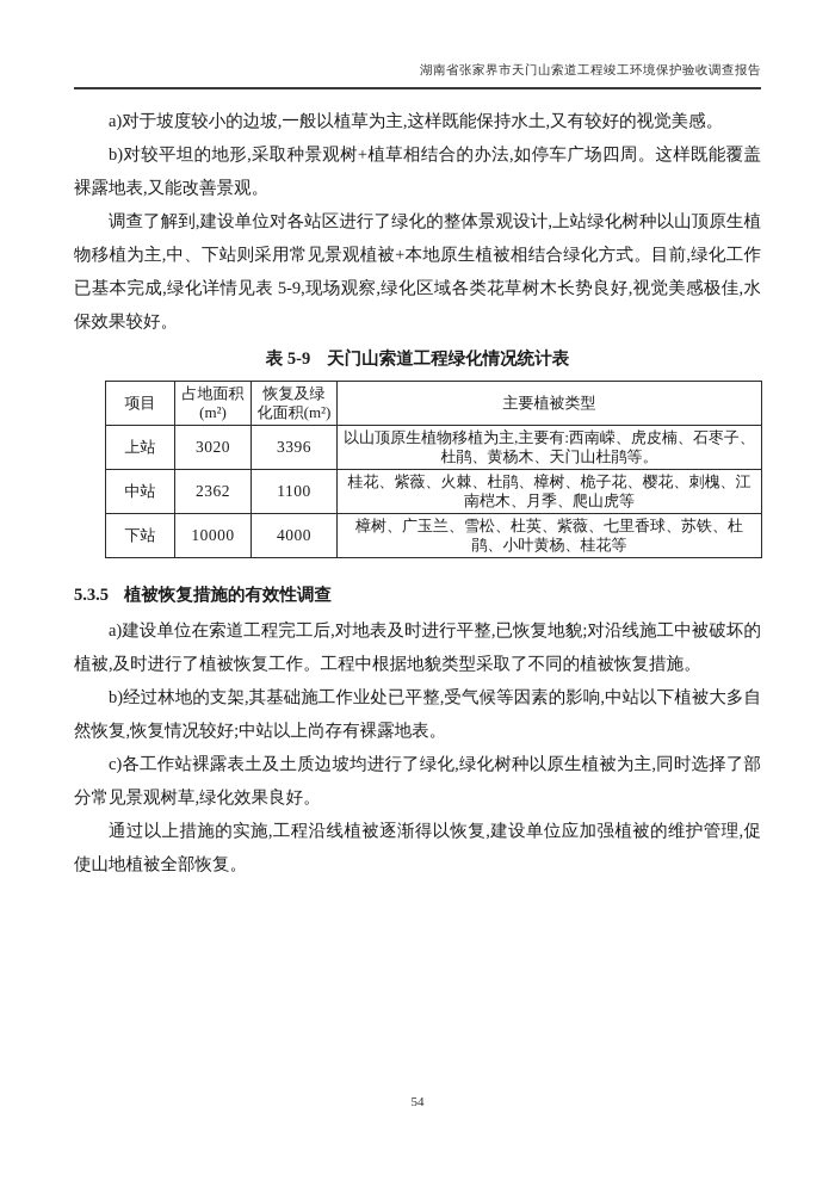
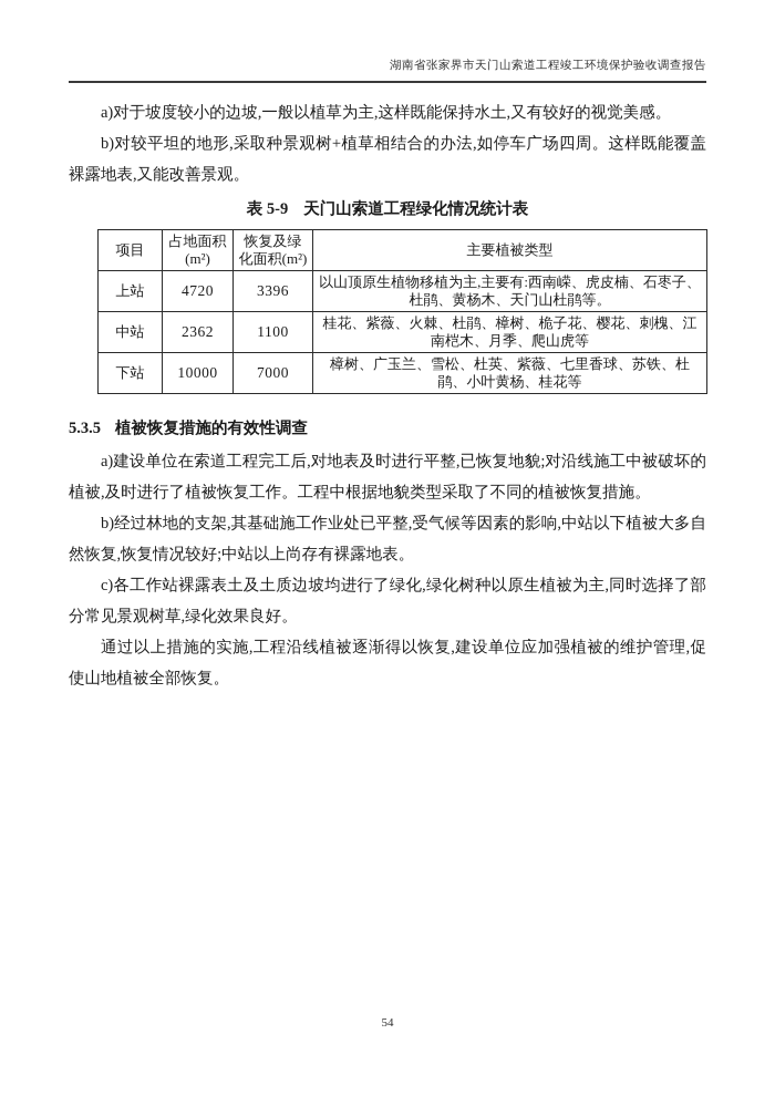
  湖南省张家界市天门山索道工程竣工环境保护验收调查报告
  a)对于坡度较小的边坡,一般以植草为主,这样既能保持水土,又有较好的视觉美感。
  b)对较平坦的地形,采取种景观树+植草相结合的办法,如停车广场四周。这样既能覆盖裸露地表,又能改善景观。
- 调查了解到,建设单位对各站区进行了绿化的整体景观设计,上站绿化树种以山顶原生植物移植为主,中、下站则采用常见景观植被+本地原生植被相结合绿化方式。目前,绿化工作已基本完成,绿化详情见表 5-9,现场观察,绿化区域各类花草树木长势良好,视觉美感极佳,水保效果较好。
  表 5-9 天门山索道工程绿化情况统计表
  项目	占地面积(m²)	恢复及绿化面积(m²)	主要植被类型
- 上站	3020	3396	以山顶原生植物移植为主,主要有:西南嵘、虎皮楠、石枣子、杜鹃、黄杨木、天门山杜鹃等。
+ 上站	4720	3396	以山顶原生植物移植为主,主要有:西南嵘、虎皮楠、石枣子、杜鹃、黄杨木、天门山杜鹃等。
  中站	2362	1100	桂花、紫薇、火棘、杜鹃、樟树、桅子花、樱花、刺槐、江南桤木、月季、爬山虎等
- 下站	10000	4000	樟树、广玉兰、雪松、杜英、紫薇、七里香球、苏铁、杜鹃、小叶黄杨、桂花等
+ 下站	10000	7000	樟树、广玉兰、雪松、杜英、紫薇、七里香球、苏铁、杜鹃、小叶黄杨、桂花等
  5.3.5 植被恢复措施的有效性调查
  a)建设单位在索道工程完工后,对地表及时进行平整,已恢复地貌;对沿线施工中被破坏的植被,及时进行了植被恢复工作。工程中根据地貌类型采取了不同的植被恢复措施。
  b)经过林地的支架,其基础施工作业处已平整,受气候等因素的影响,中站以下植被大多自然恢复,恢复情况较好;中站以上尚存有裸露地表。
  c)各工作站裸露表土及土质边坡均进行了绿化,绿化树种以原生植被为主,同时选择了部分常见景观树草,绿化效果良好。
  通过以上措施的实施,工程沿线植被逐渐得以恢复,建设单位应加强植被的维护管理,促使山地植被全部恢复。
  54
